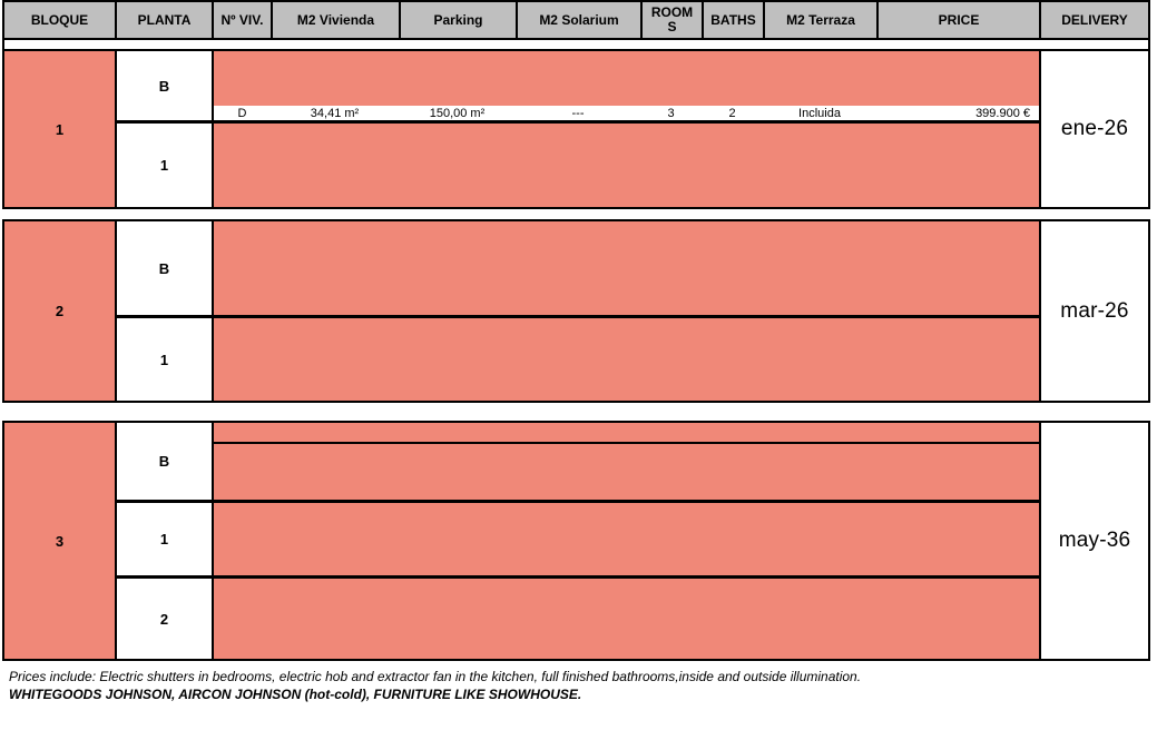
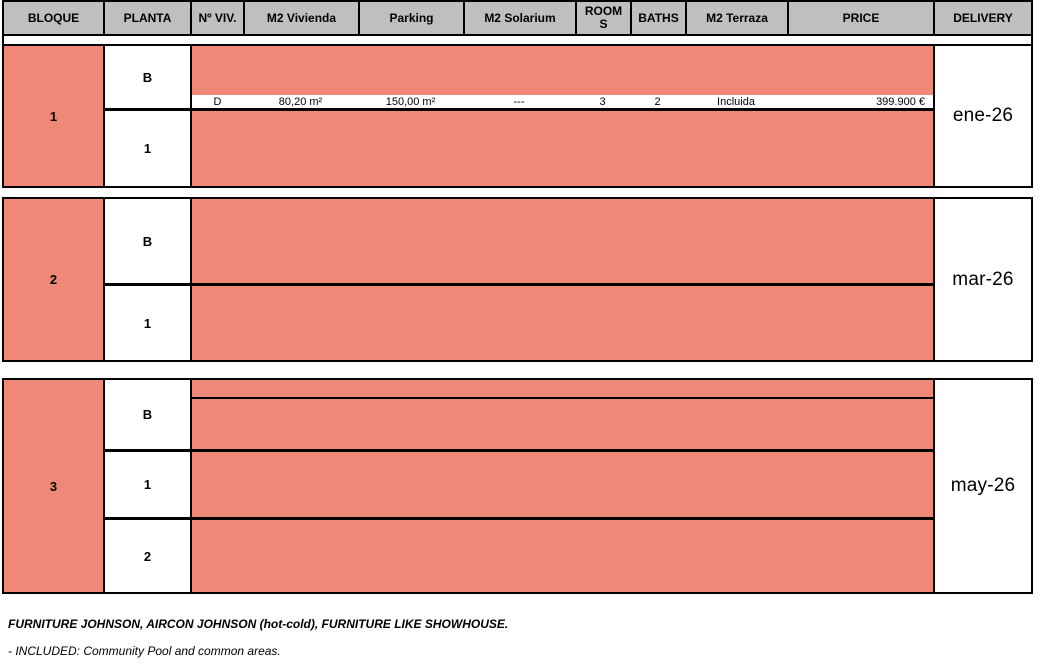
  BLOQUE
  PLANTA
  Nº VIV.
  M2 Vivienda
  Parking
  M2 Solarium
  ROOMS
  BATHS
  M2 Terraza
  PRICE
  DELIVERY
  1
  B
  1
  D
- 34,41 m²
+ 80,20 m²
  150,00 m²
  ---
  3
  2
  Incluida
  399.900 €
  ene-26
  2
  B
  1
  mar-26
  3
  B
  1
  2
- may-36
+ may-26
- Prices include: Electric shutters in bedrooms, electric hob and extractor fan in the kitchen, full finished bathrooms,inside and outside illumination.
- WHITEGOODS JOHNSON, AIRCON JOHNSON (hot-cold), FURNITURE LIKE SHOWHOUSE.
+ FURNITURE JOHNSON, AIRCON JOHNSON (hot-cold), FURNITURE LIKE SHOWHOUSE.
+ - INCLUDED: Community Pool and common areas.
